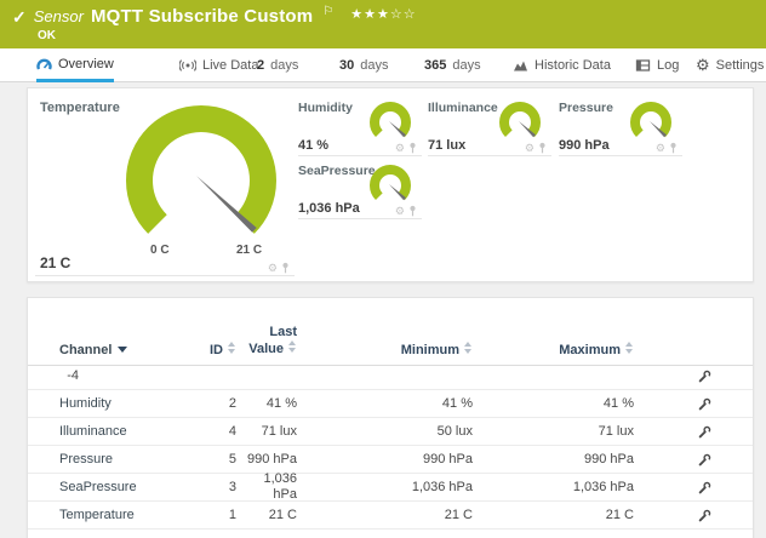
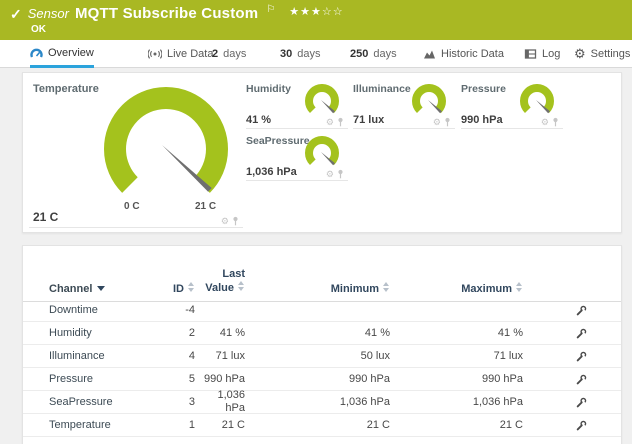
  ✓
  Sensor
  MQTT Subscribe Custom
  ⚐
  ★★★☆☆
  OK
  Overview
  Live Data
  2
  days
  30
  days
- 365
+ 250
  days
  Historic Data
  Log
  ⚙
  Settings
  Temperature
  0 C
  21 C
  21 C
  ⚙
  Humidity
  41 %
  ⚙
  Illuminance
  71 lux
  ⚙
  Pressure
  990 hPa
  ⚙
  SeaPressure
  1,036 hPa
  ⚙
  Channel
  ID
  Last
  Value
  Minimum
  Maximum
+ Downtime
  -4
  Humidity
  2
  41 %
  41 %
  41 %
  Illuminance
  4
  71 lux
  50 lux
  71 lux
  Pressure
  5
  990 hPa
  990 hPa
  990 hPa
  SeaPressure
  3
  1,036 hPa
  1,036 hPa
  1,036 hPa
  Temperature
  1
  21 C
  21 C
  21 C
